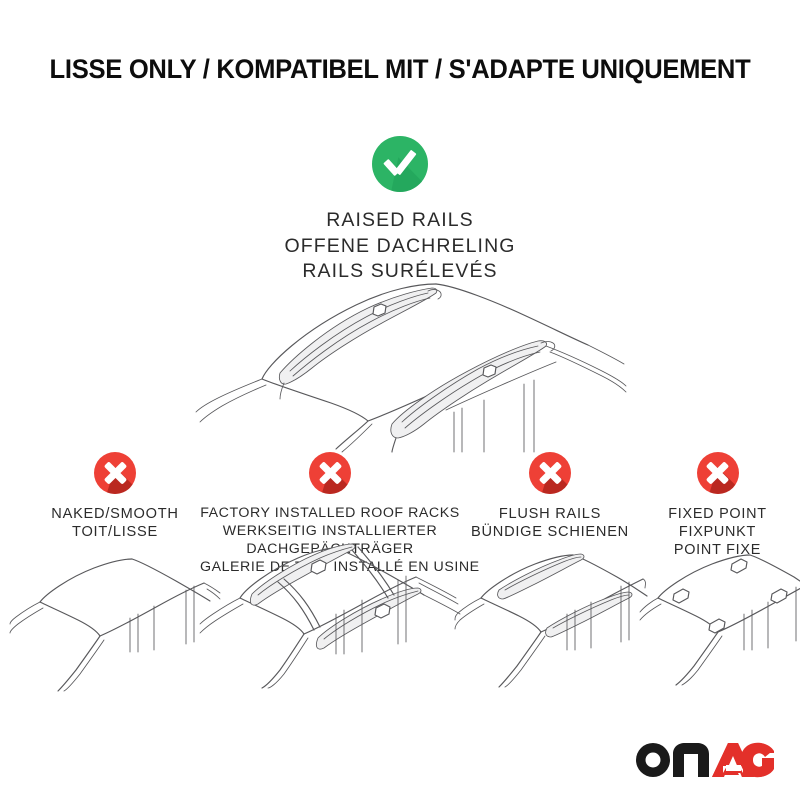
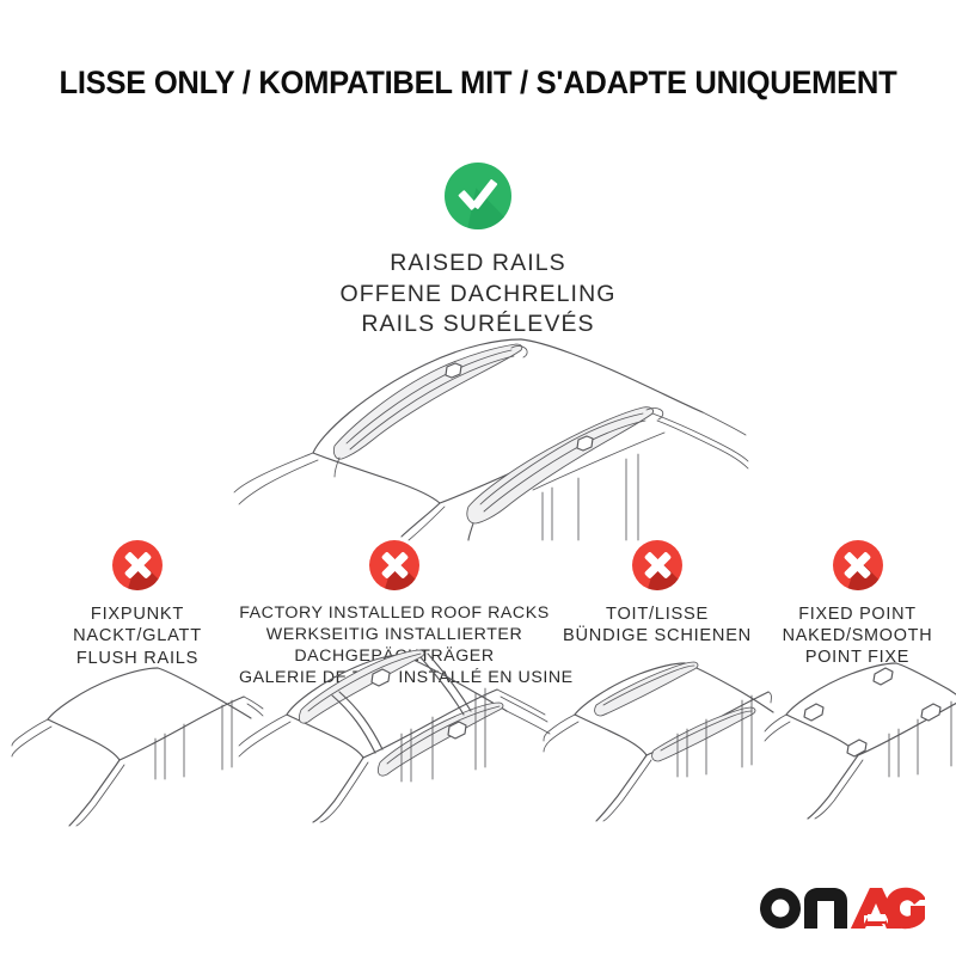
  LISSE ONLY / KOMPATIBEL MIT / S'ADAPTE UNIQUEMENT
  RAISED RAILS
  OFFENE DACHRELING
  RAILS SURÉLEVÉS
- NAKED/SMOOTH
+ FIXPUNKT
+ NACKT/GLATT
- TOIT/LISSE
+ FLUSH RAILS
  FACTORY INSTALLED ROOF RACKS
  WERKSEITIG INSTALLIERTER
  DACHGEPTRÄGER
  GALERIE DE INSTALLÉ EN USI
- FLUSH RAILS
+ TOIT/LISSE
  BÜNDIGE SCHIENEN
  FIXED POINT
- FIXPUNKT
+ NAKED/SMOOTH
  POINT FIXE
